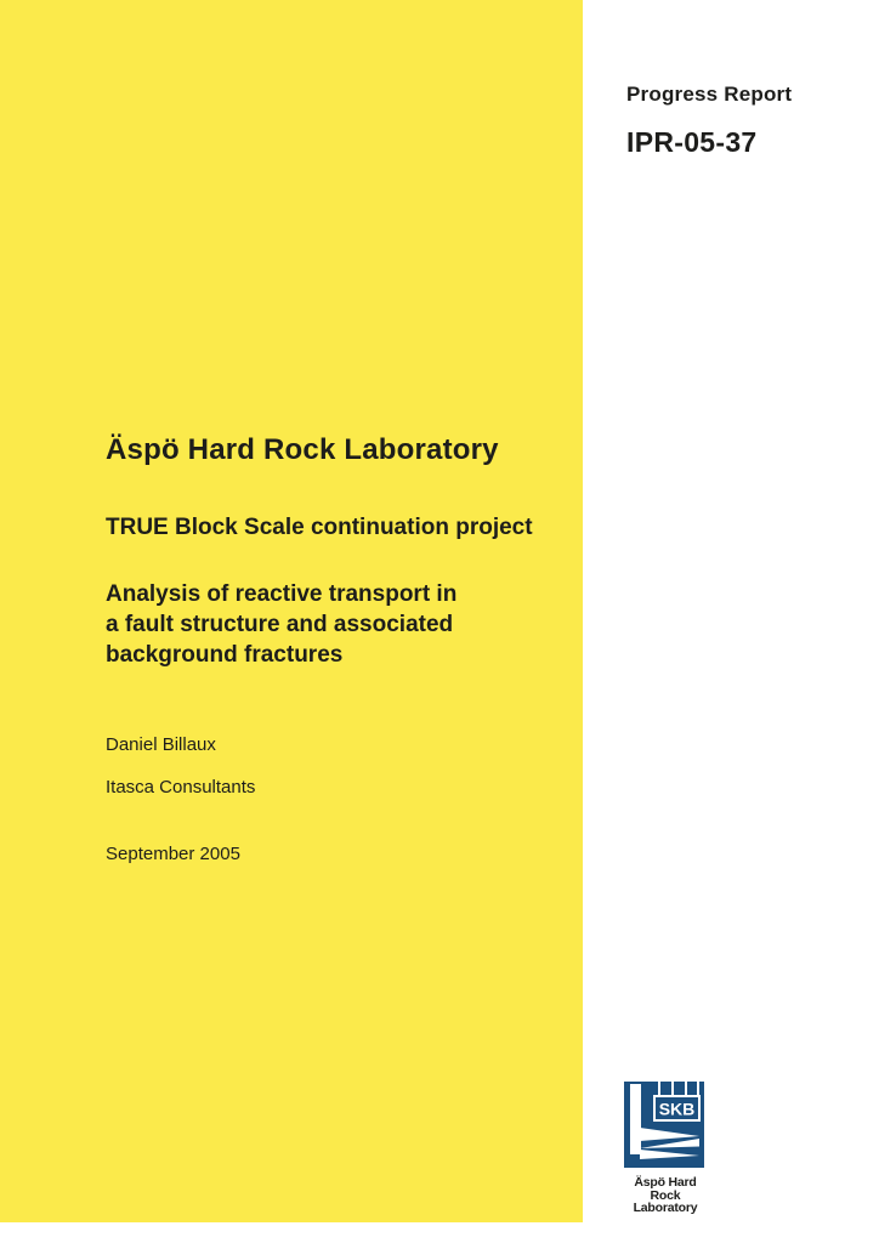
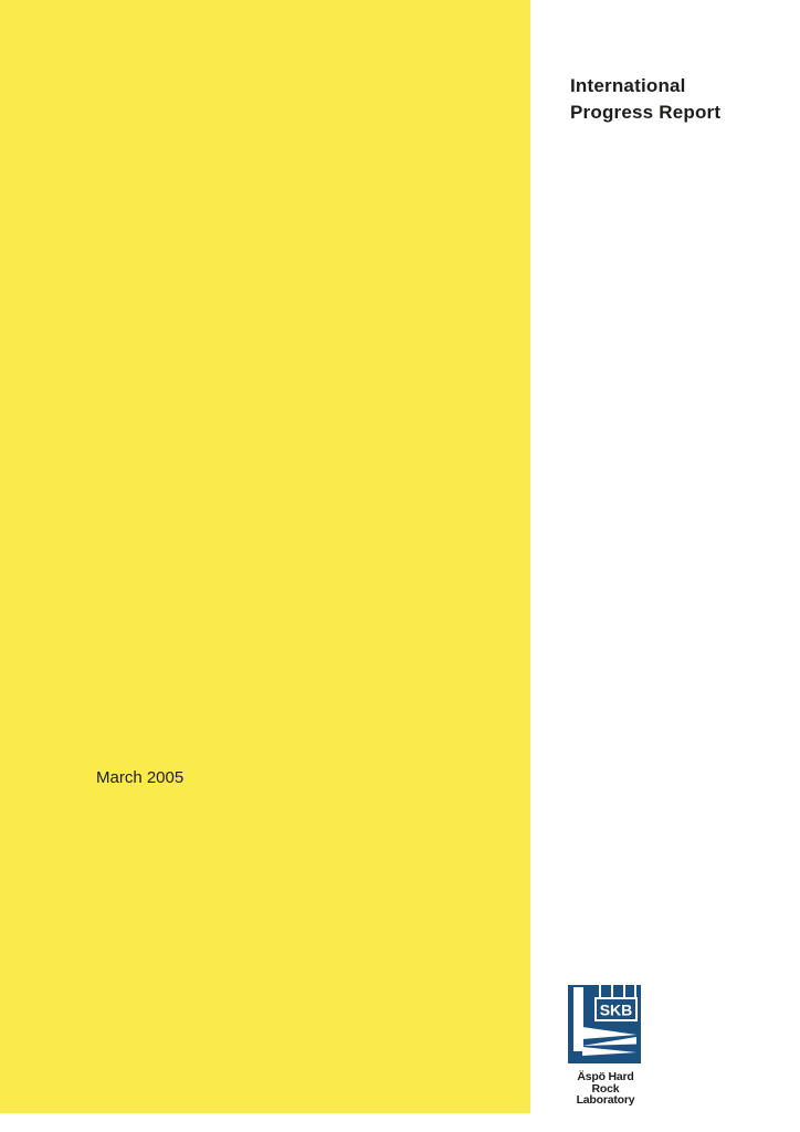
+ International
  Progress Report
- IPR-05-37
- Äspö Hard Rock Laboratory
- TRUE Block Scale continuation project
- Analysis of reactive transport in
- a fault structure and associated
- background fractures
- Daniel Billaux
- Itasca Consultants
- September 2005
+ March 2005
  SKB
  Äspö Hard Rock
  Laboratory
